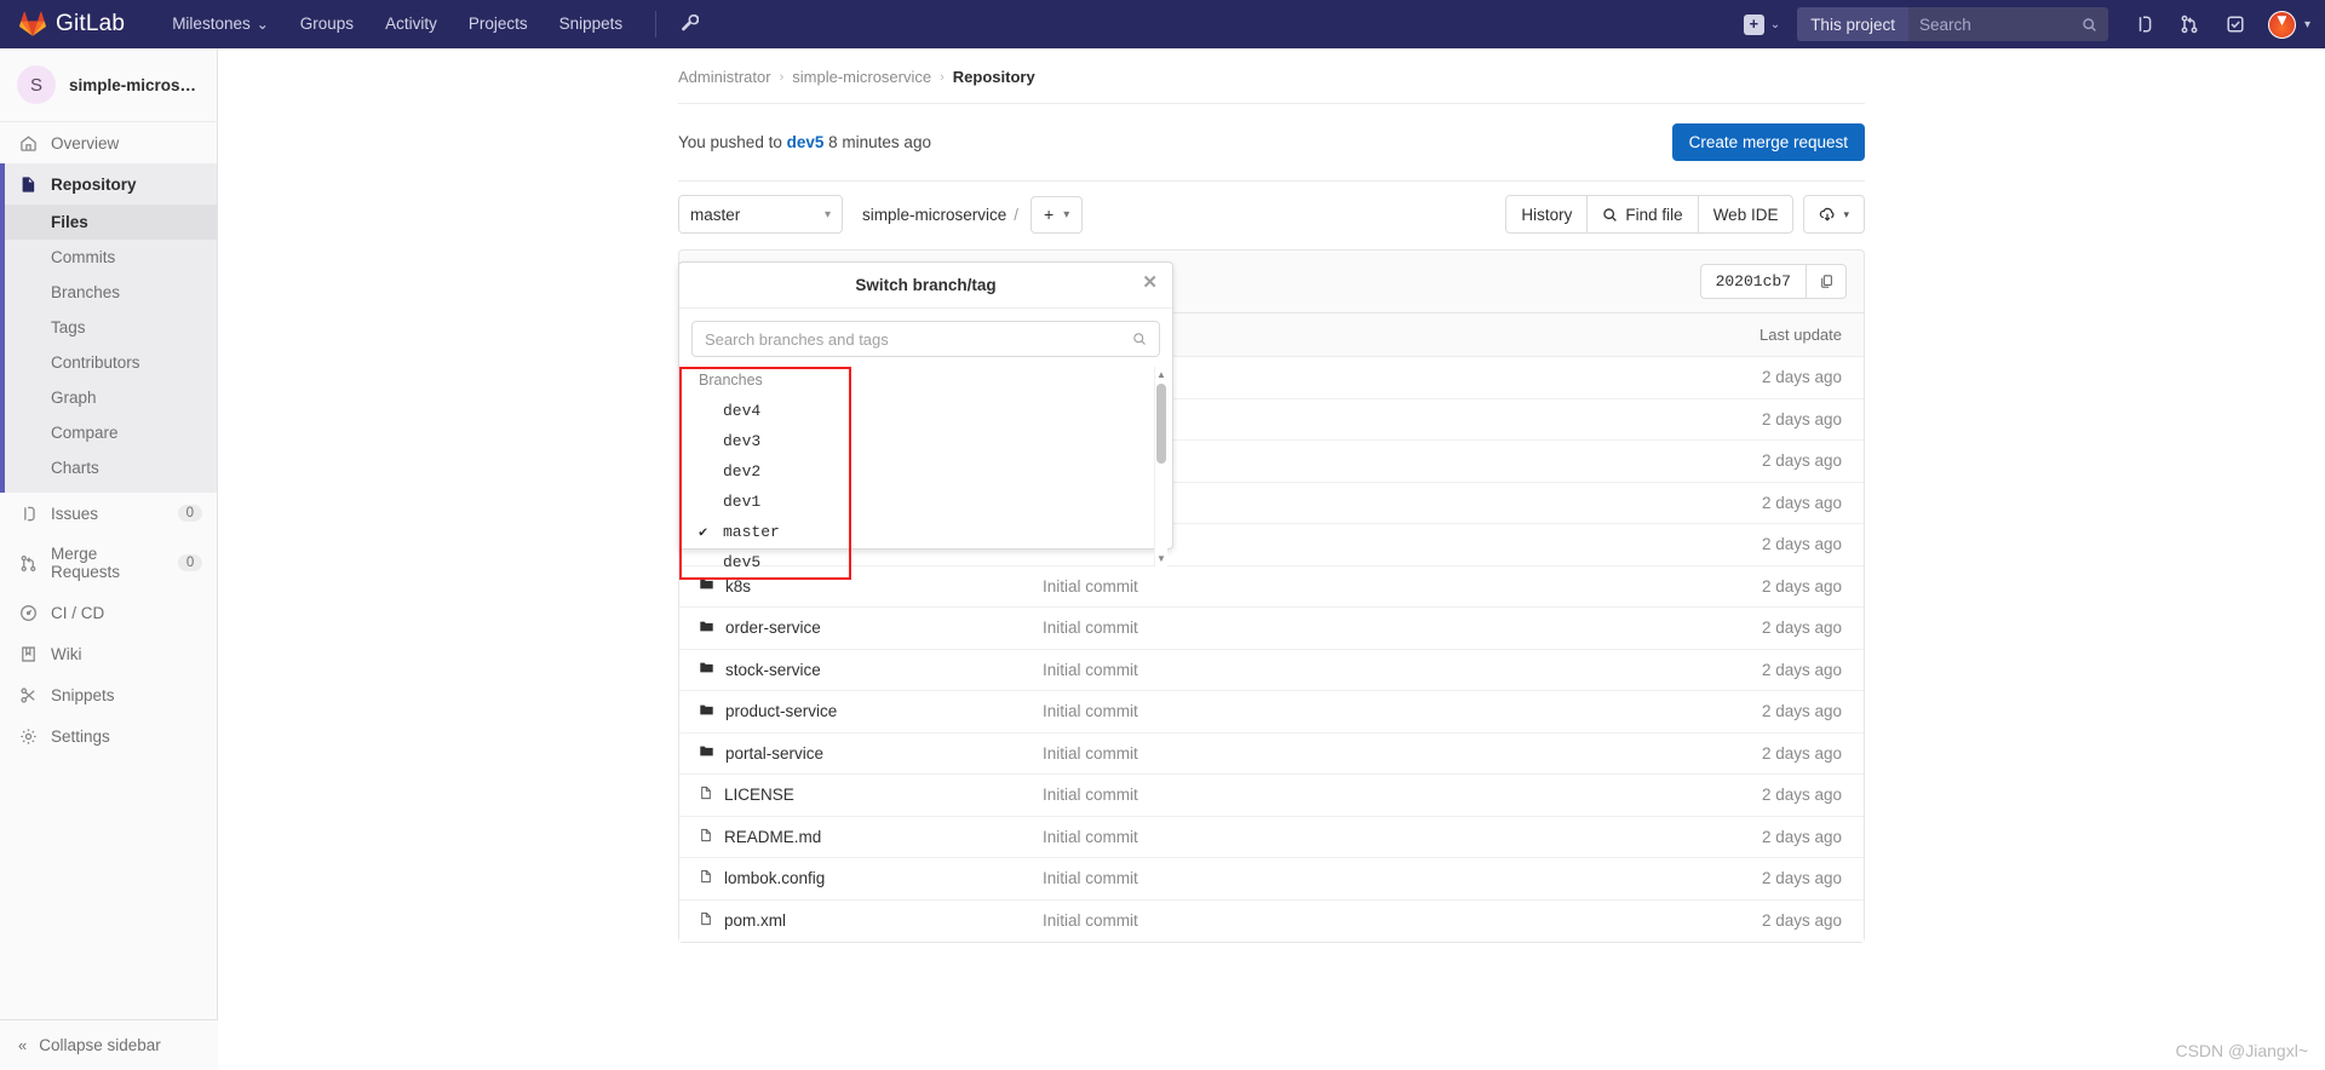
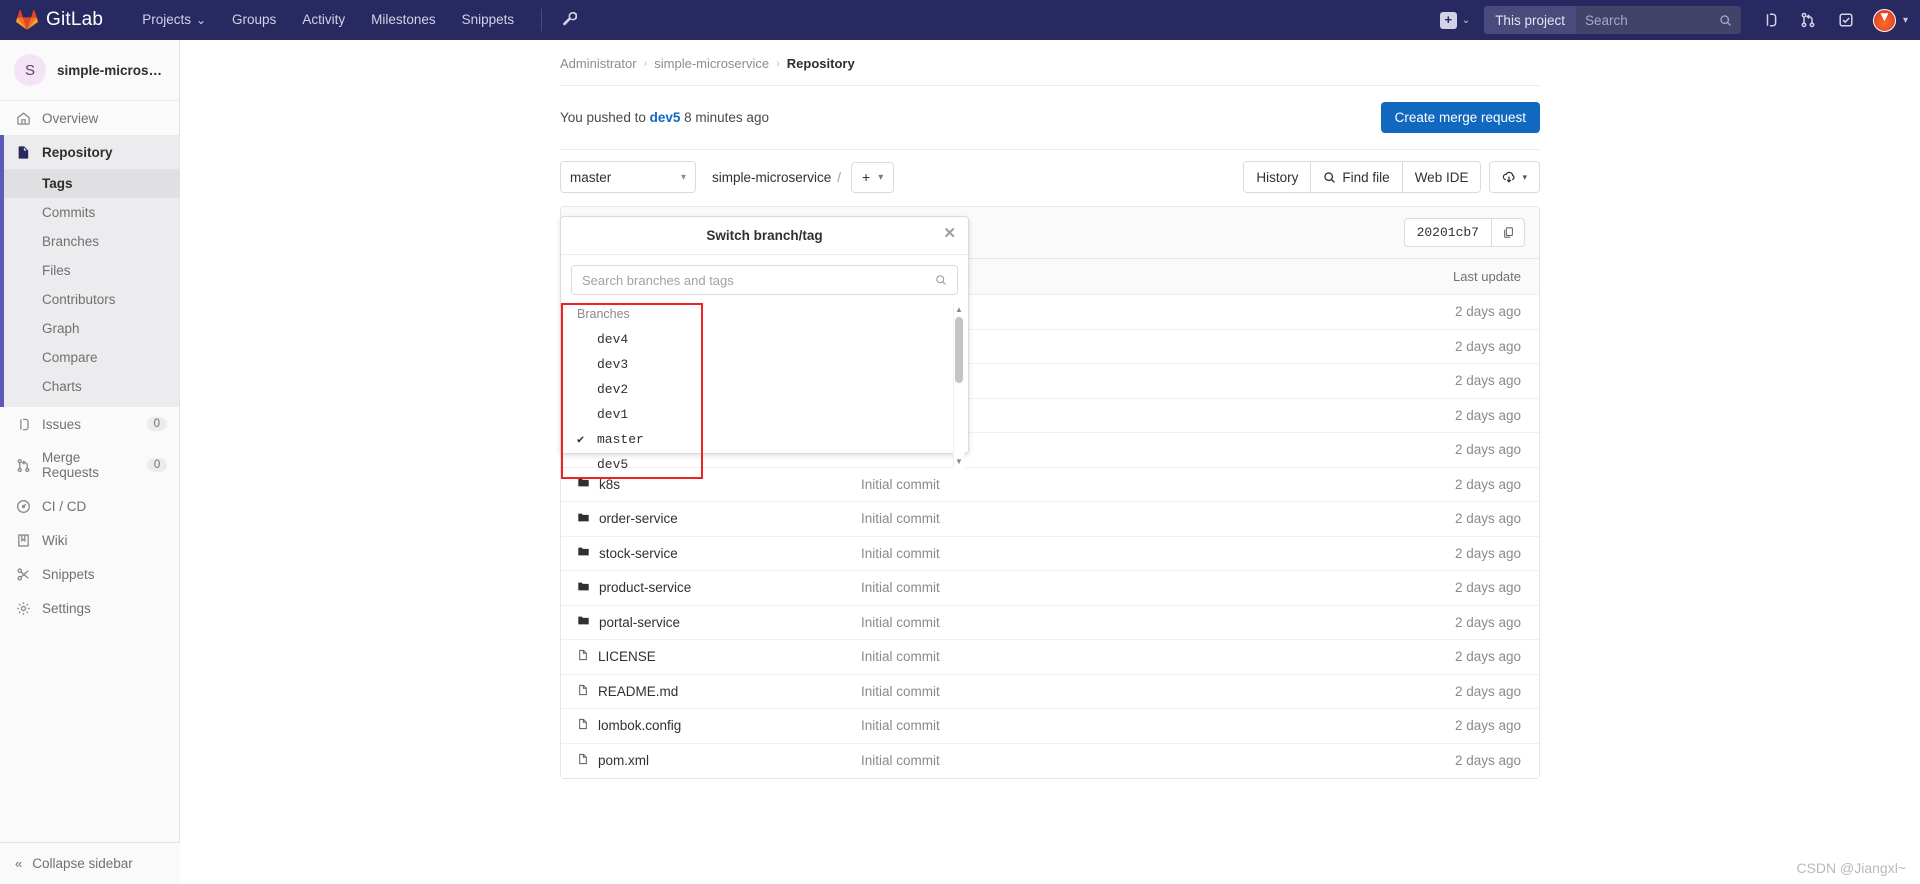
  GitLab
- Milestones
+ Projects
  ⌄
  Groups
  Activity
- Projects
+ Milestones
  Snippets
  +
  ⌄
  This project
  Search
  ▾
  S
  simple-microserv
  Overview
  Repository
- Files
+ Tags
  Commits
  Branches
- Tags
+ Files
  Contributors
  Graph
  Compare
  Charts
  Issues
  0
  Merge Requests
  0
  CI / CD
  Wiki
  Snippets
  Settings
  «
  Collapse sidebar
  Administrator
  ›
  simple-microservice
  ›
  Repository
  You pushed to dev5 8 minutes ago
  Create merge request
  master
  ▾
  simple-microservice
  /
  +
  ▾
  History
  Find file
  Web IDE
  ▾
  20201cb7
  Last update
  2 days ago
  2 days ago
  2 days ago
  2 days ago
  2 days ago
  k8s
  Initial commit
  2 days ago
  order-service
  Initial commit
  2 days ago
  stock-service
  Initial commit
  2 days ago
  product-service
  Initial commit
  2 days ago
  portal-service
  Initial commit
  2 days ago
  LICENSE
  Initial commit
  2 days ago
  README.md
  Initial commit
  2 days ago
  lombok.config
  Initial commit
  2 days ago
  pom.xml
  Initial commit
  2 days ago
  Switch branch/tag
  ✕
  Search branches and tags
  Branches
  dev4
  dev3
  dev2
  dev1
  ✔
  master
  dev5
  ▲
  ▼
  CSDN @Jiangxl~
